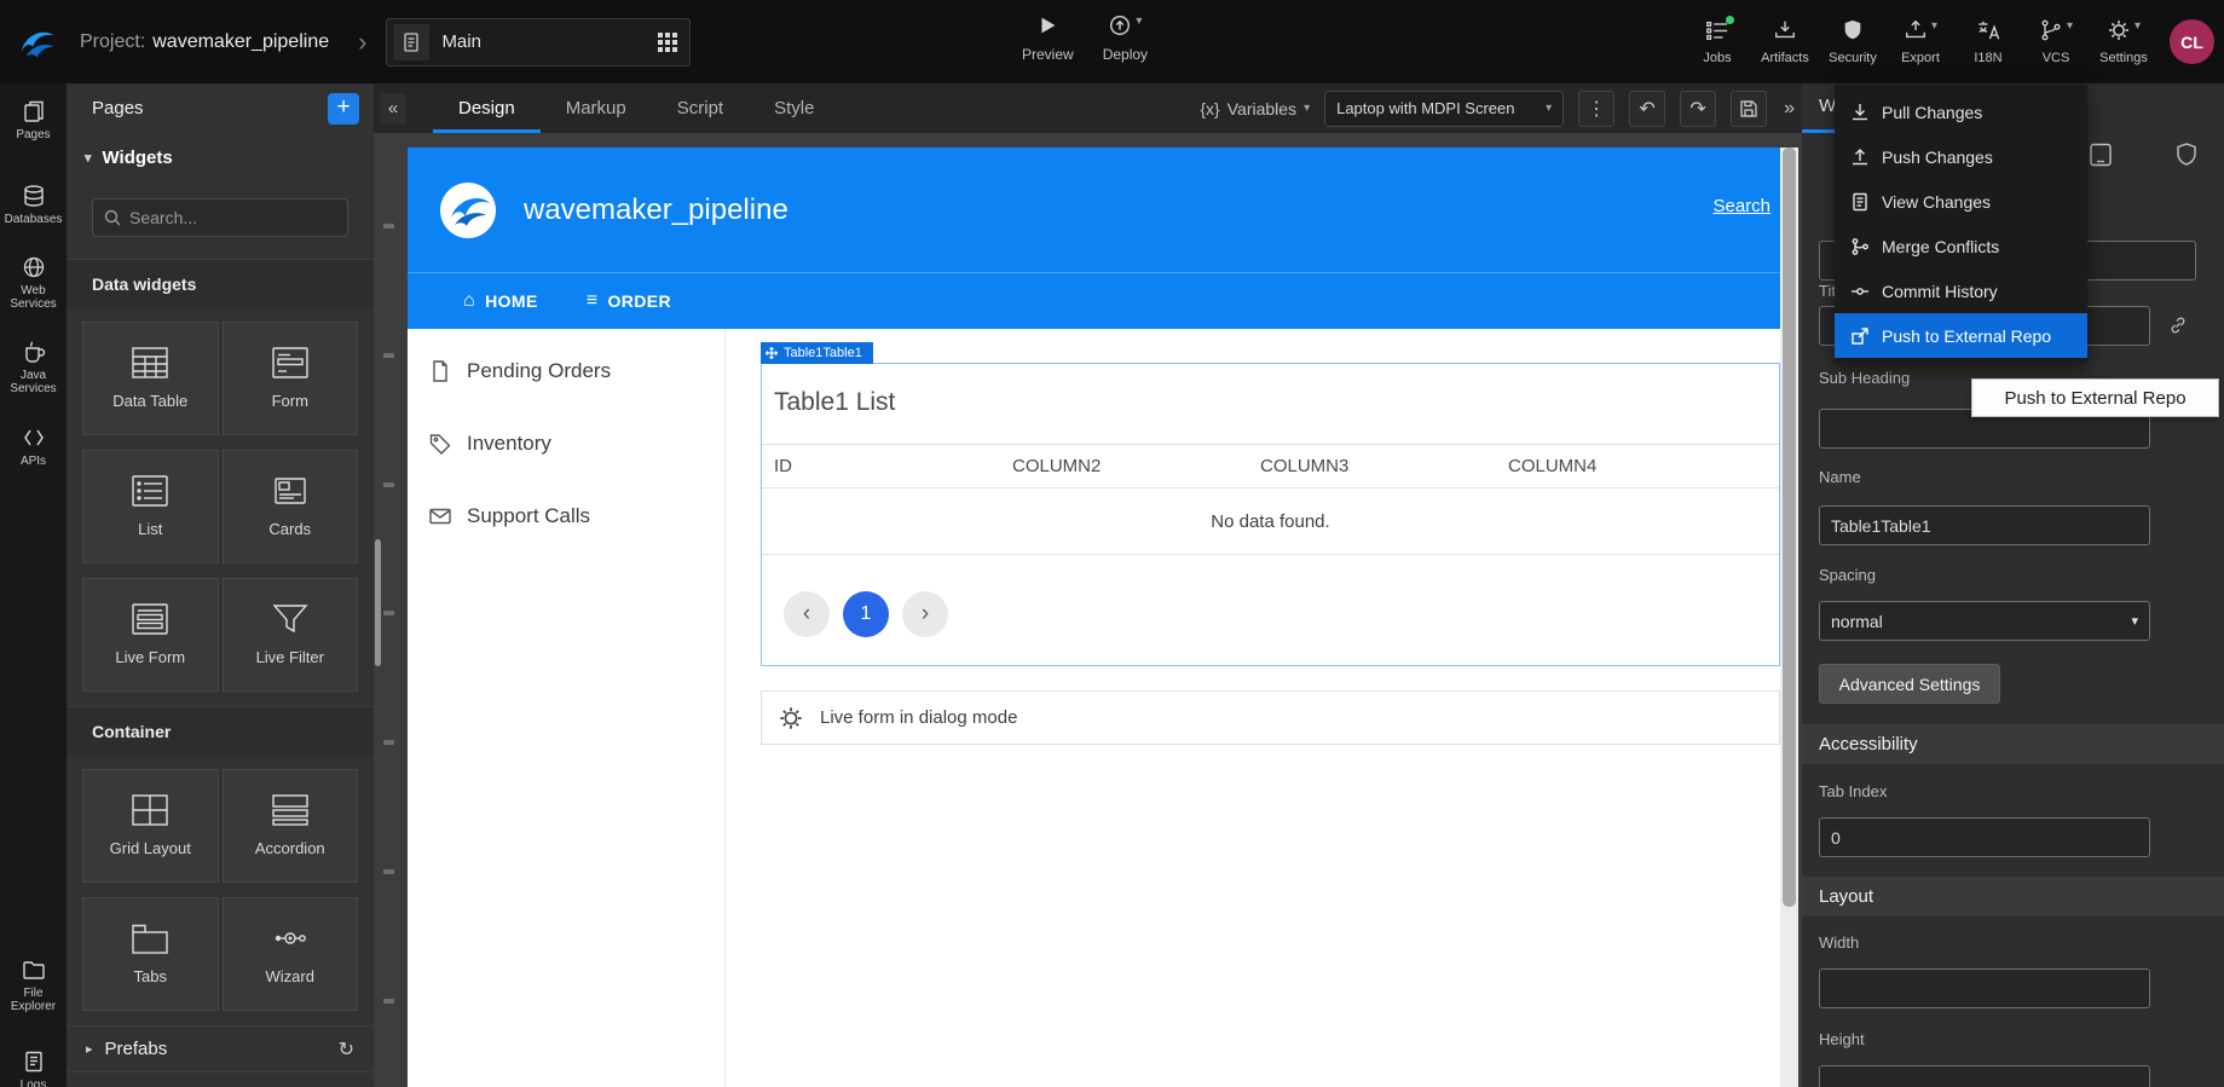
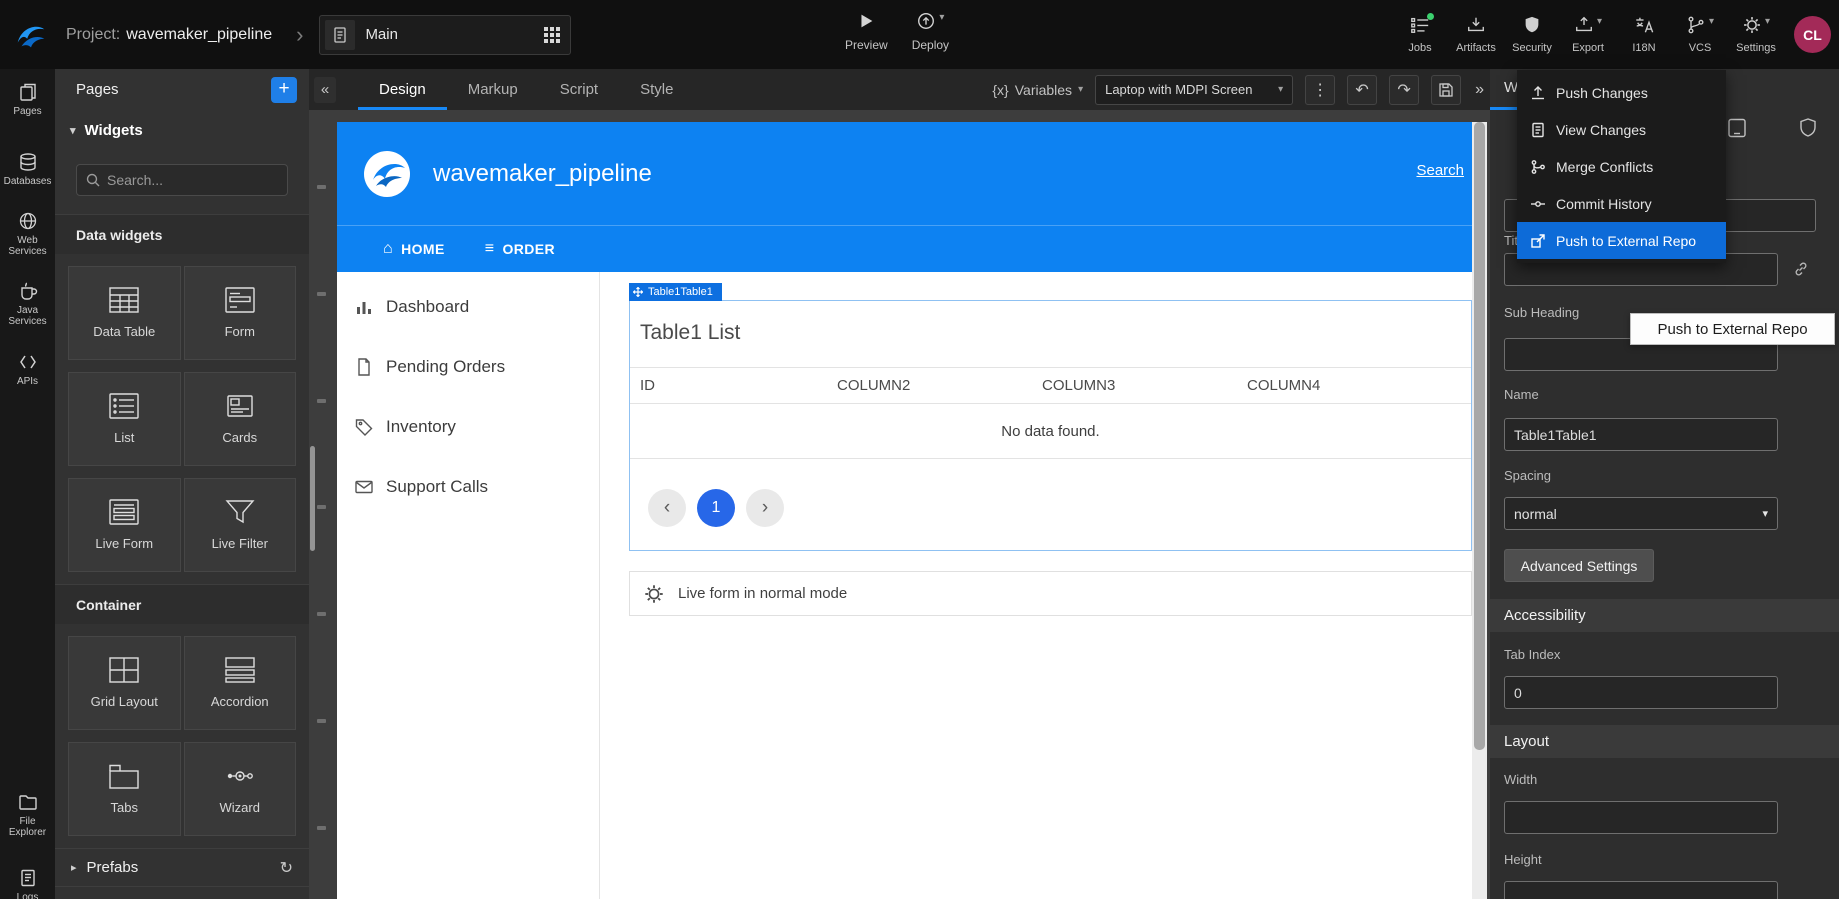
  Project: wavemaker_pipeline
  ›
  Main
  Preview
  ▾
  Deploy
  Jobs
  Artifacts
  Security
  ▾
  Export
  I18N
  ▾
  VCS
  ▾
  Settings
  CL
  «
  Design
  Markup
  Script
  Style
  {x}
  Variables
  ▾
  Laptop with MDPI Screen
  ▾
  ⋮
  ↶
  ↷
  »
  Pages
  Databases
  Web Services
  Java Services
  APIs
  File Explorer
  Logs
  Pages
  +
  ▾
  Widgets
  Search...
  Data widgets
  Data Table
  Form
  List
  Cards
  Live Form
  Live Filter
  Container
  Grid Layout
  Accordion
  Tabs
  Wizard
  ▸
  Prefabs
  ↻
  wavemaker_pipeline
  Search
  ⌂
  HOME
  ≡
  ORDER
+ Dashboard
  Pending Orders
  Inventory
  Support Calls
  Table1Table1
  Table1 List
  ID
  COLUMN2
  COLUMN3
  COLUMN4
  No data found.
  ‹
  1
  ›
- Live form in dialog mode
+ Live form in normal mode
  W
  Sub Heading
  Name
  Table1Table1
  Spacing
  normal
  ▾
  Advanced Settings
  Accessibility
  Tab Index
  0
  Layout
  Width
  Height
- Pull Changes
  Push Changes
  View Changes
  Merge Conflicts
  Commit History
  Push to External Repo
  Push to External Repo
